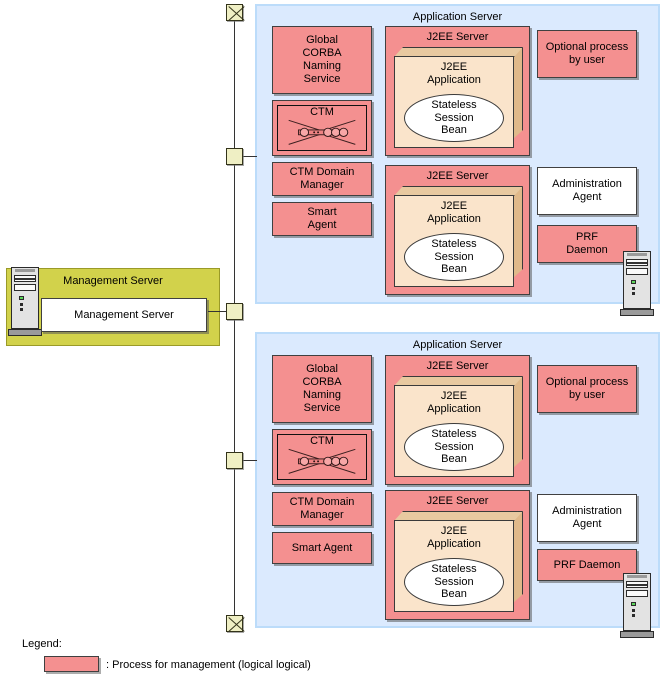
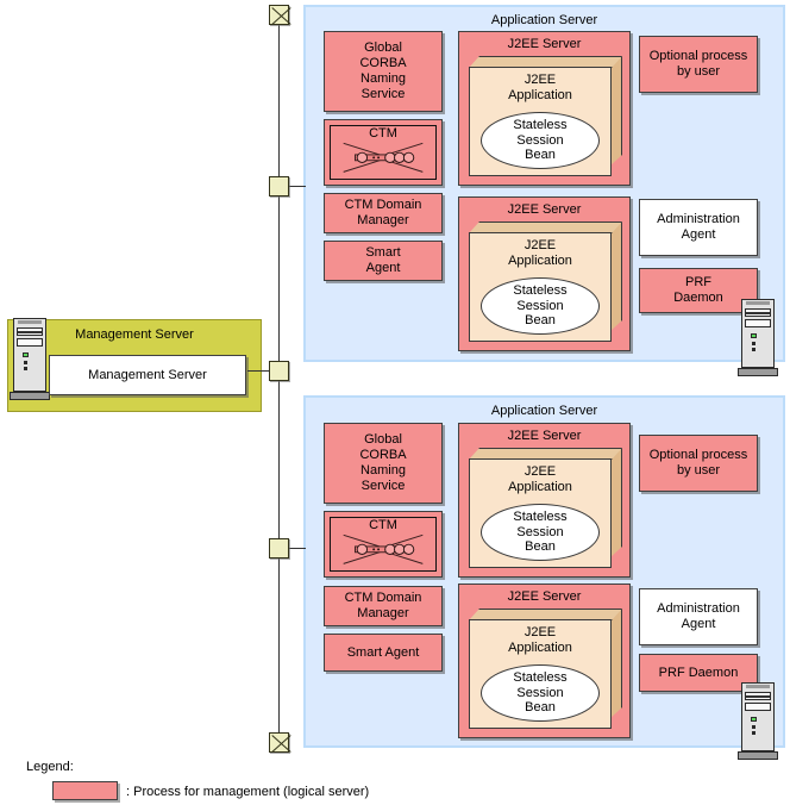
  Application Server
  Global
  CORBA
  Naming
  Service
  CTM
  CTM Domain
  Manager
  Smart
  Agent
  J2EE Server
  J2EE
  Application
  Stateless
  Session
  Bean
  J2EE Server
  J2EE
  Application
  Stateless
  Session
  Bean
  Optional process
  by user
  Administration
  Agent
  PRF
  Daemon
  Application Server
  Global
  CORBA
  Naming
  Service
  CTM
  CTM Domain
  Manager
  Smart Agent
  J2EE Server
  J2EE
  Application
  Stateless
  Session
  Bean
  J2EE Server
  J2EE
  Application
  Stateless
  Session
  Bean
  Optional process
  by user
  Administration
  Agent
  PRF Daemon
  Management Server
  Management Server
  Legend:
- : Process for management (logical logical)
+ : Process for management (logical server)
